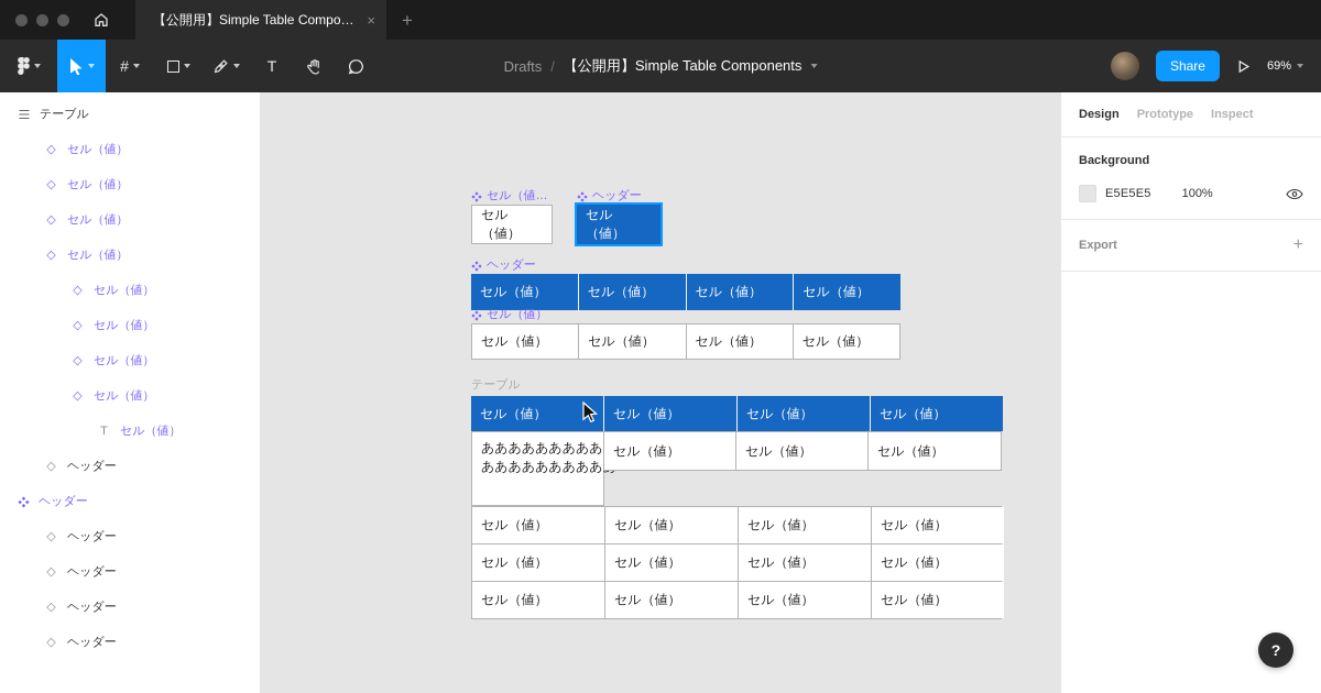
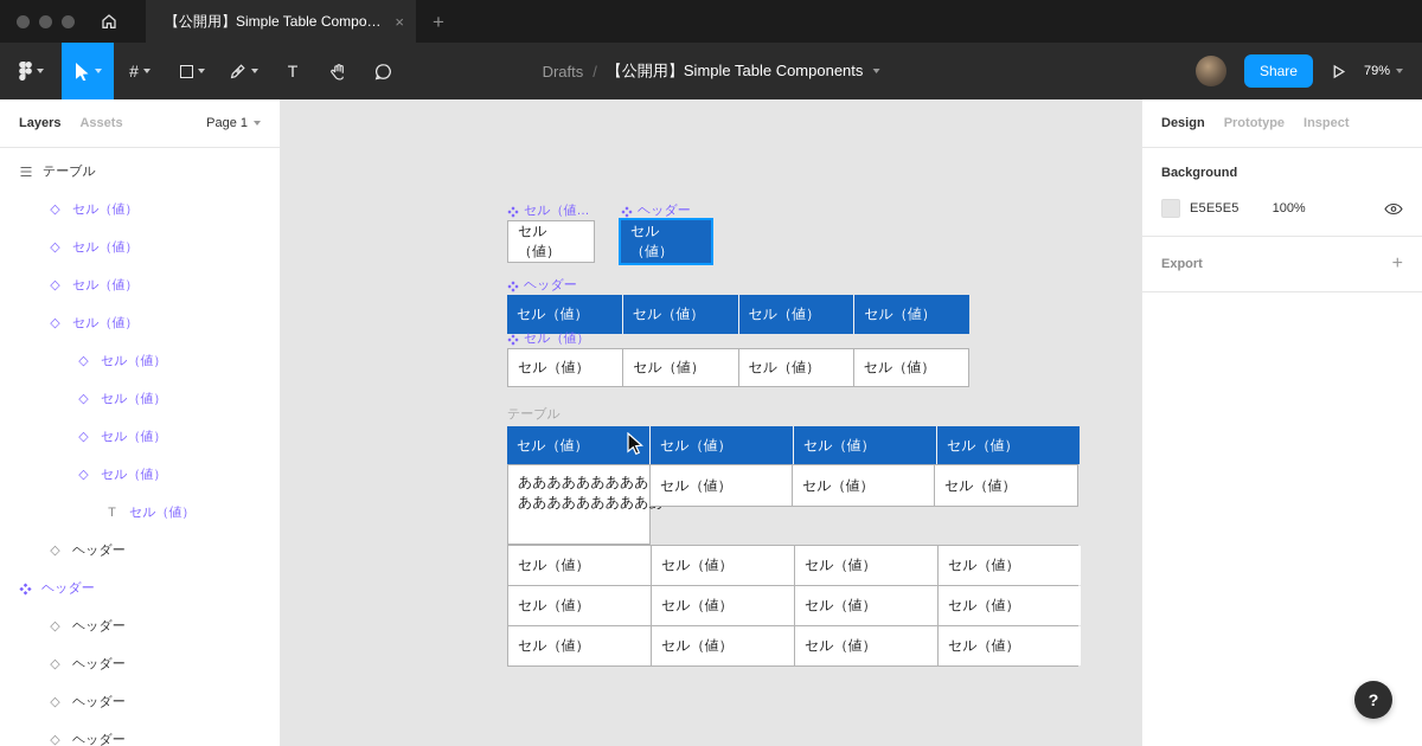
  【公開用】Simple Table Compone
  ×
  +
  #
  T
  Drafts
  /
  【公開用】Simple Table Components
  Share
- 69%
+ 79%
+ Layers
+ Assets
+ Page 1
  テーブル
  ◇
  セル（値）
  ◇
  セル（値）
  ◇
  セル（値）
  ◇
  セル（値）
  ◇
  セル（値）
  ◇
  セル（値）
  ◇
  セル（値）
  ◇
  セル（値）
  T
  セル（値）
  ◇
  ヘッダー
  ヘッダー
  ◇
  ヘッダー
  ◇
  ヘッダー
  ◇
  ヘッダー
  ◇
  ヘッダー
  セル（値…
  セル（値）
  ヘッダー
  セル（値）
  ヘッダー
  セル（値）
  セル（値）
  セル（値）
  セル（値）
  セル（値）
  セル（値）
  セル（値）
  セル（値）
  セル（値）
  テーブル
  セル（値）
  セル（値）
  セル（値）
  セル（値）
  あああああああああ
  あああああああああ
  セル（値）
  セル（値）
  セル（値）
  セル（値）
  セル（値）
  セル（値）
  セル（値）
  セル（値）
  セル（値）
  セル（値）
  セル（値）
  セル（値）
  セル（値）
  セル（値）
  セル（値）
  Design
  Prototype
  Inspect
  Background
  E5E5E5
  100%
  Export
  +
  ?
